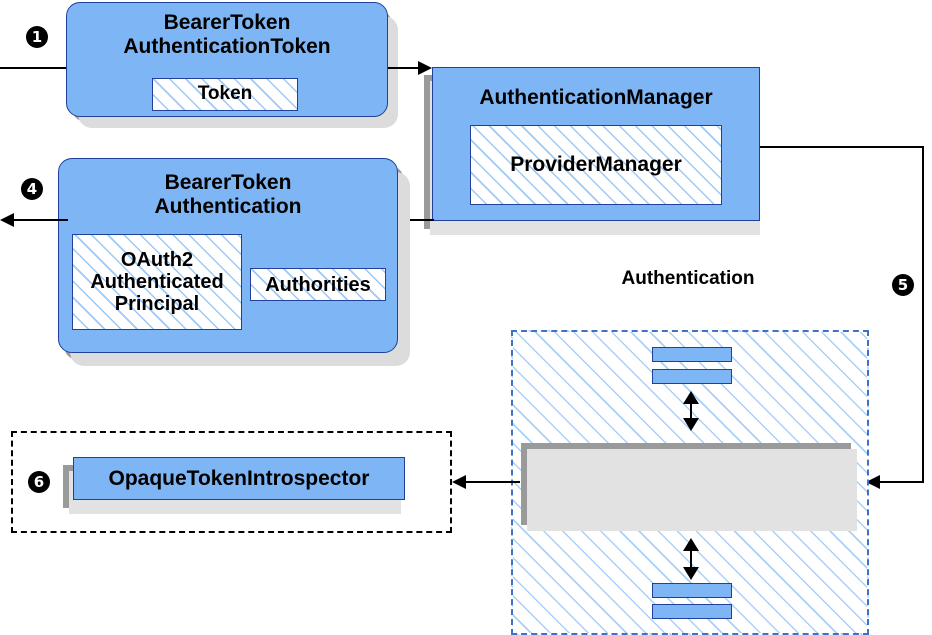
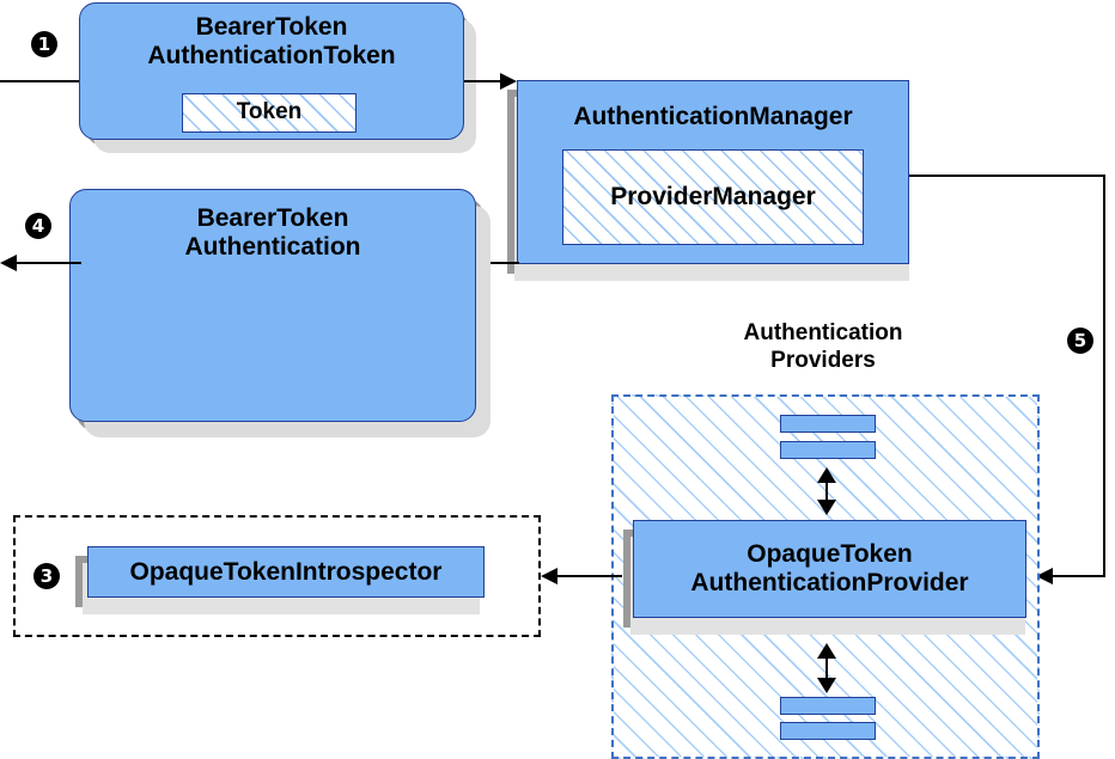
  1
  BearerToken
  AuthenticationToken
  Token
  AuthenticationManager
  ProviderManager
  5
  Authentication
+ Providers
+ OpaqueToken
+ AuthenticationProvider
- 6
+ 3
  OpaqueTokenIntrospector
  BearerToken
  Authentication
- OAuth2
- Authenticated
- Principal
- Authorities
  4
